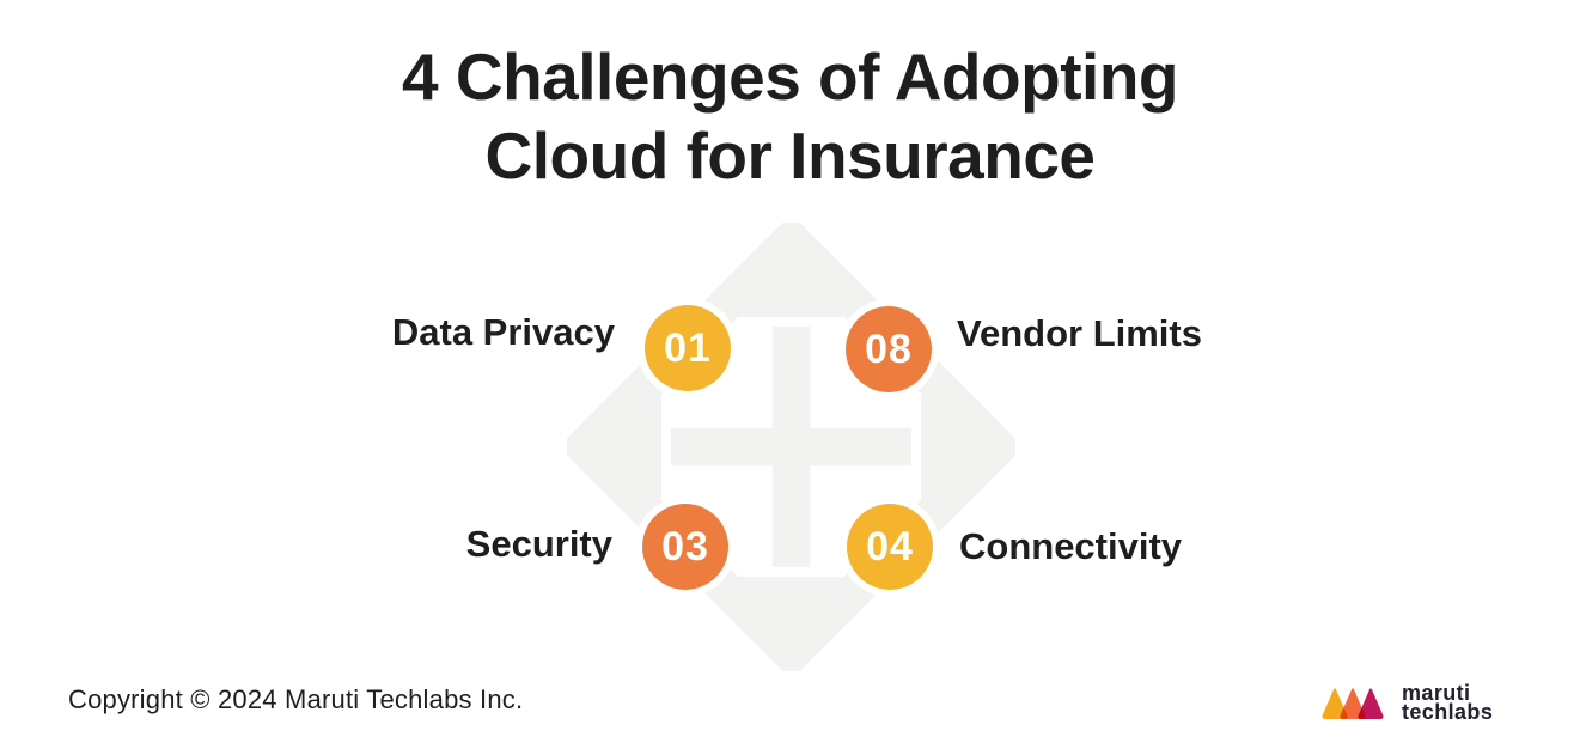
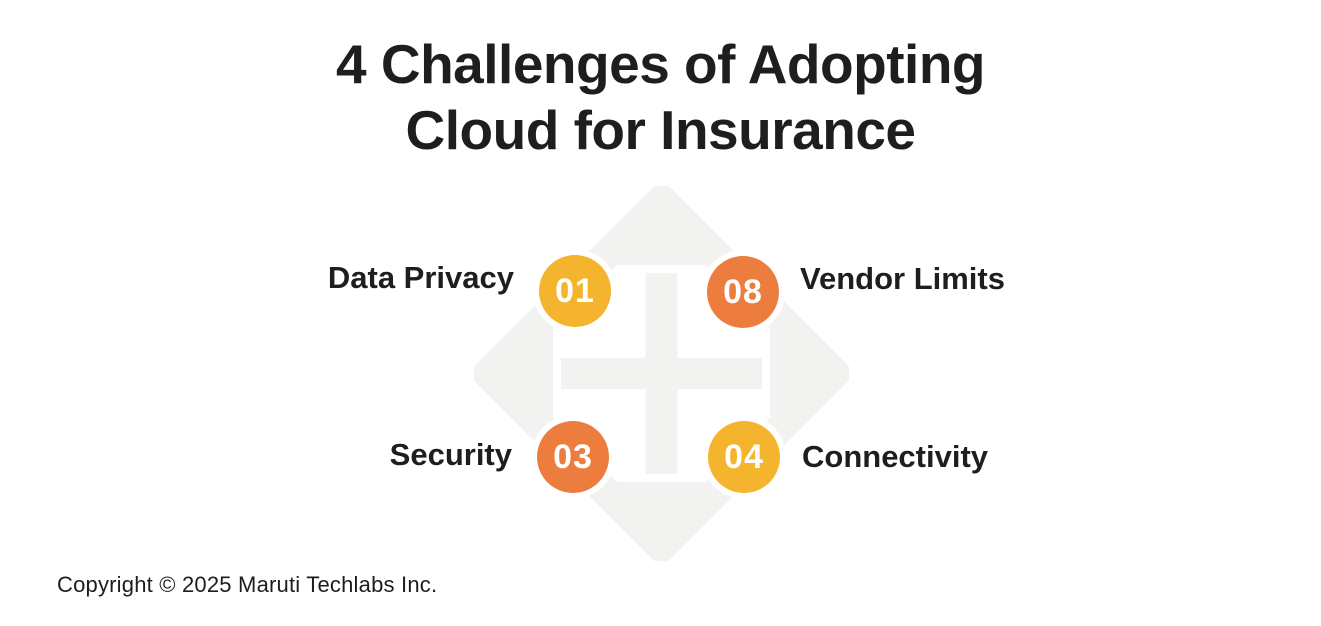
  4 Challenges of Adopting
  Cloud for Insurance
  Data Privacy
  01
  08
  Vendor Limits
  Security
  03
  04
  Connectivity
- Copyright © 2024 Maruti Techlabs Inc.
+ Copyright © 2025 Maruti Techlabs Inc.
- maruti
- techlabs
